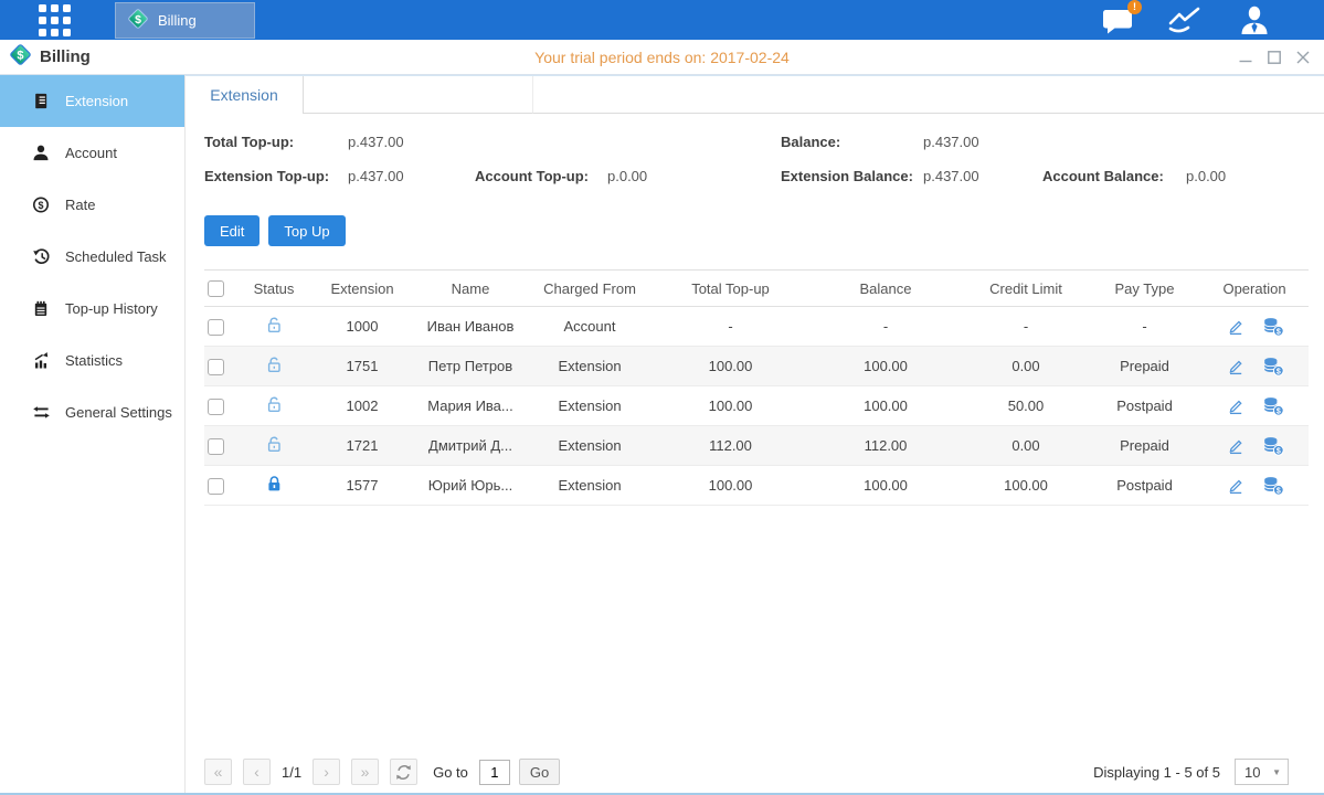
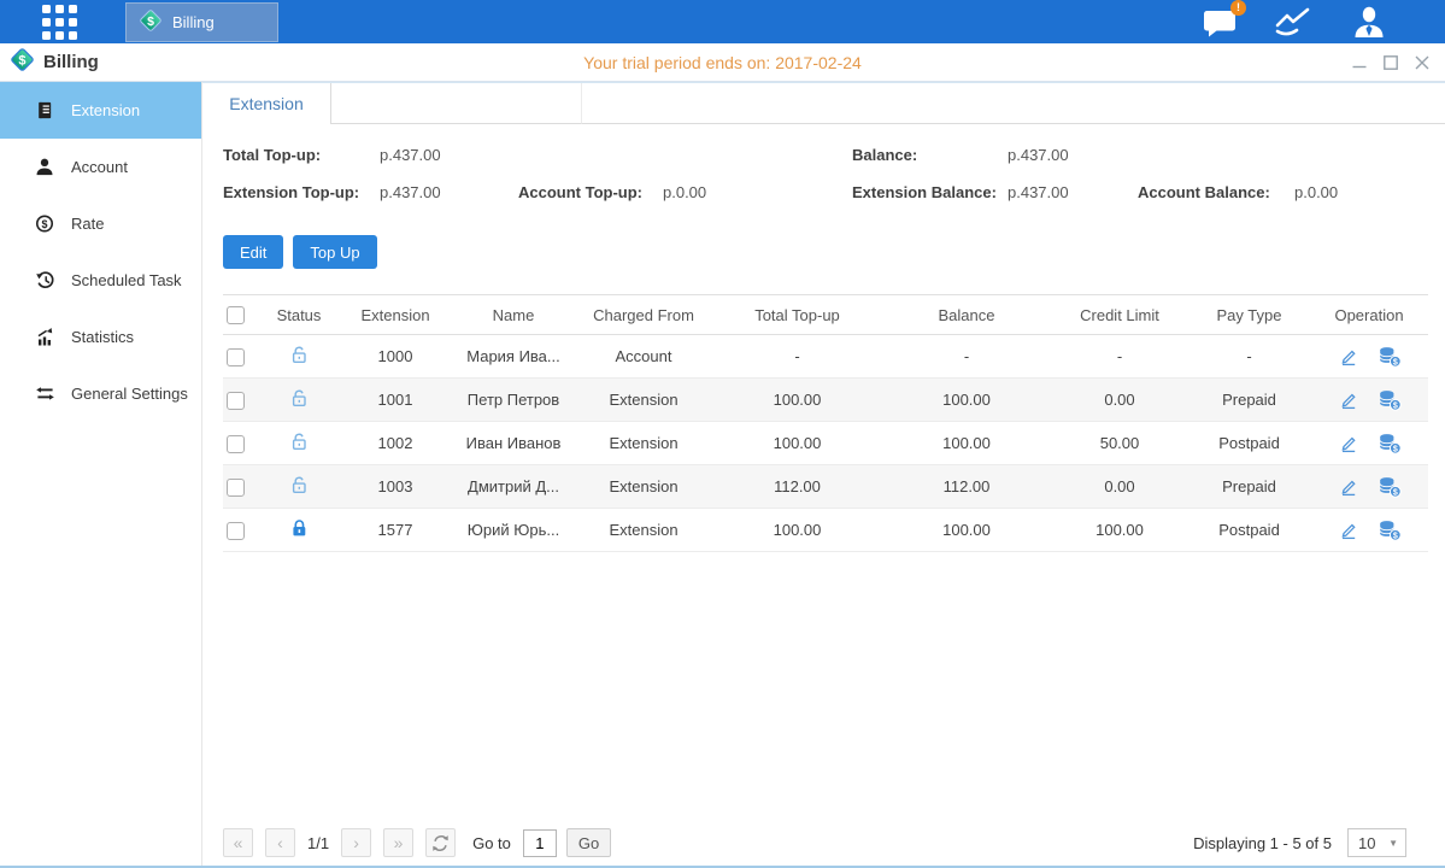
  $
  Billing
  !
  $
  Billing
  Your trial period ends on: 2017-02-24
  Extension
  Account
  $
  Rate
  Scheduled Task
- Top-up History
  Statistics
  General Settings
  Extension
  Total Top-up:
  p.437.00
  Balance:
  p.437.00
  Extension Top-up:
  p.437.00
  Account Top-up:
  p.0.00
  Extension Balance:
  p.437.00
  Account Balance:
  p.0.00
  Edit
  Top Up
  	Status	Extension	Name	Charged From	Total Top-up	Balance	Credit Limit	Pay Type	Operation
- 		1000	Иван Иванов	Account	-	-	-	-
+ 		1000	Мария Ива...	Account	-	-	-	-
- 		1751	Петр Петров	Extension	100.00	100.00	0.00	Prepaid
+ 		1001	Петр Петров	Extension	100.00	100.00	0.00	Prepaid
- 		1002	Мария Ива...	Extension	100.00	100.00	50.00	Postpaid
+ 		1002	Иван Иванов	Extension	100.00	100.00	50.00	Postpaid
- 		1721	Дмитрий Д...	Extension	112.00	112.00	0.00	Prepaid
+ 		1003	Дмитрий Д...	Extension	112.00	112.00	0.00	Prepaid
  		1577	Юрий Юрь...	Extension	100.00	100.00	100.00	Postpaid
  «
  ‹
  1/1
  ›
  »
  Go to
  1
  Go
  Displaying 1 - 5 of 5
  10
  ▼
